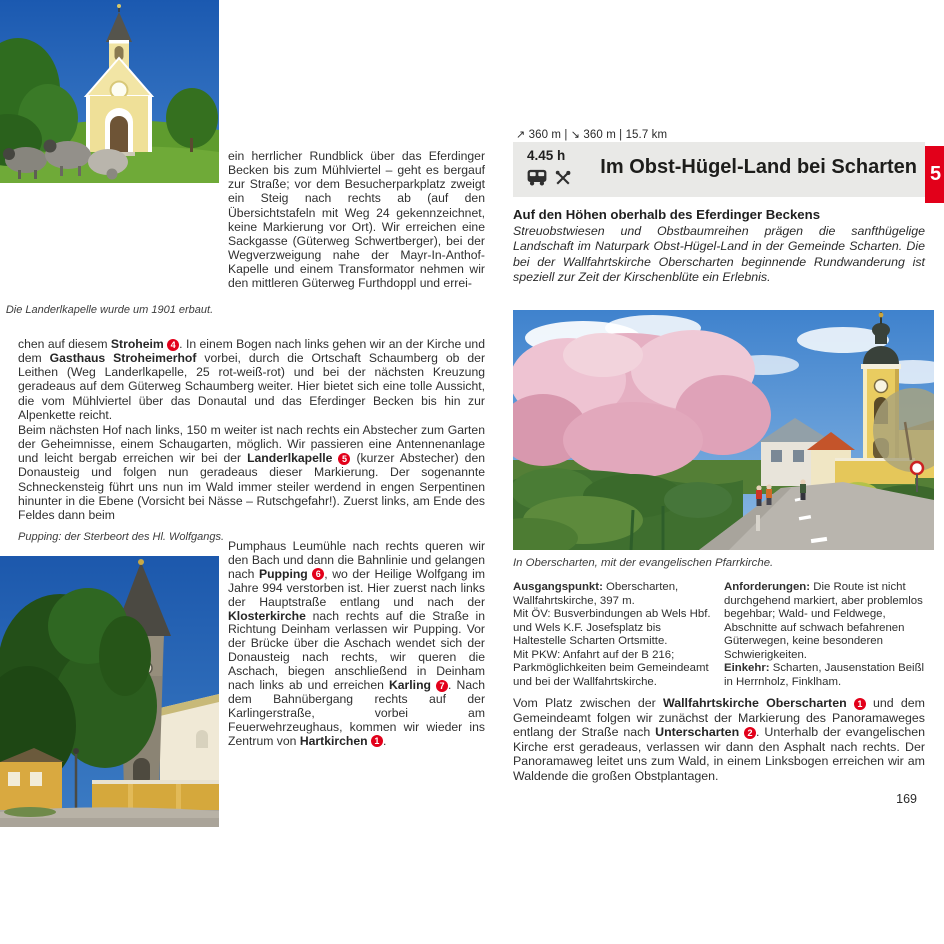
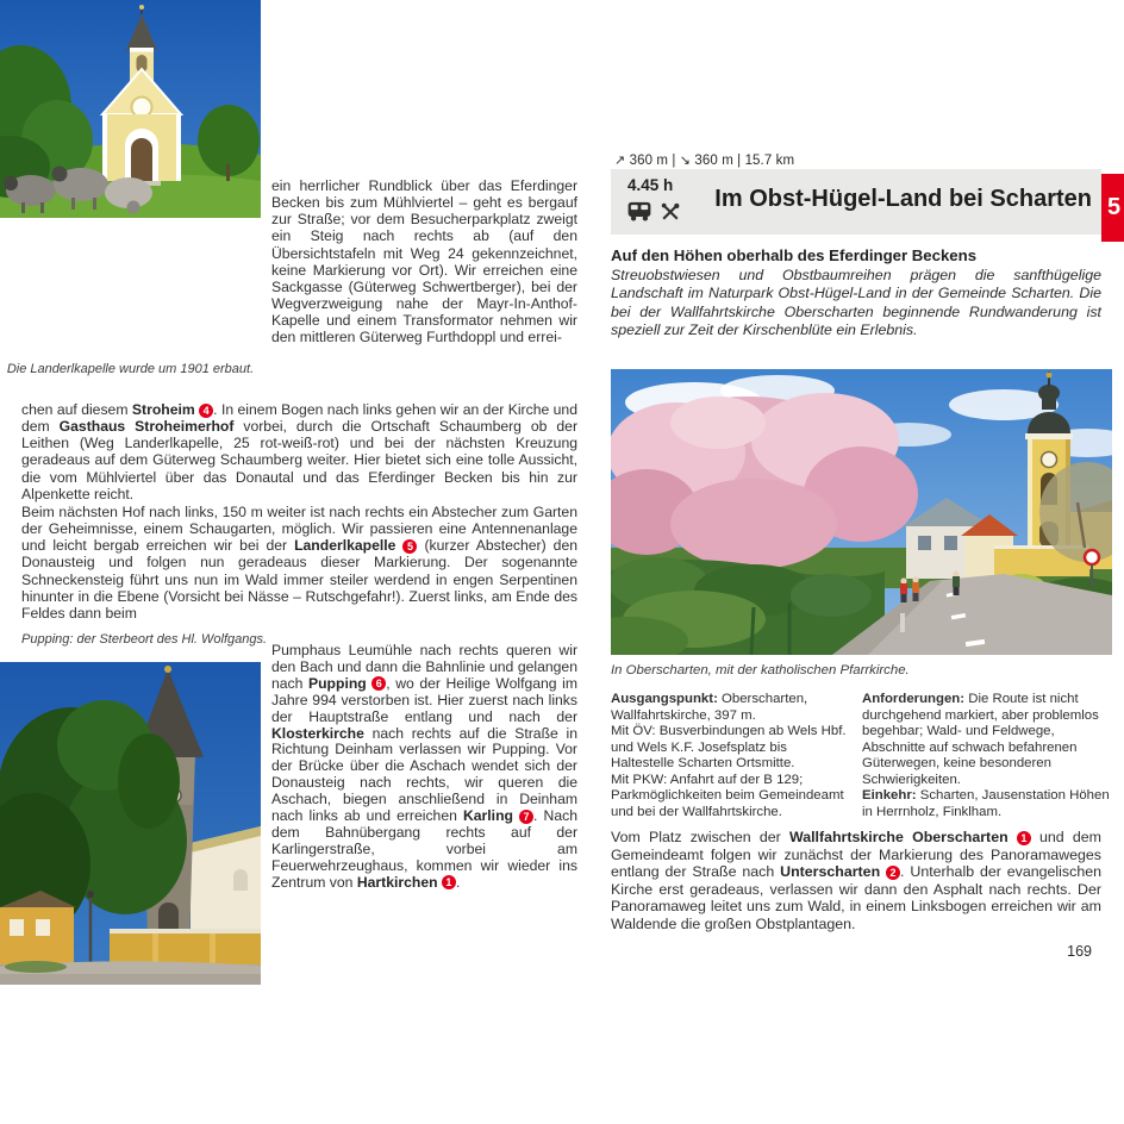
  Die Landerlkapelle wurde um 1901 erbaut.
  ein herrlicher Rundblick über das Eferdinger Becken bis zum Mühlviertel – geht es bergauf zur Straße; vor dem Besucherparkplatz zweigt ein Steig nach rechts ab (auf den Übersichtstafeln mit Weg 24 gekennzeichnet, keine Markierung vor Ort). Wir erreichen eine Sackgasse (Güterweg Schwertberger), bei der Wegverzweigung nahe der Mayr-In-Anthof-Kapelle und einem Transformator nehmen wir den mittleren Güterweg Furthdoppl und errei-
  chen auf diesem Stroheim 4 . In einem Bogen nach links gehen wir an der Kirche und dem Gasthaus Stroheimerhof vorbei, durch die Ortschaft Schaumberg ob der Leithen (Weg Landerlkapelle, 25 rot-weiß-rot) und bei der nächsten Kreuzung geradeaus auf dem Güterweg Schaumberg weiter. Hier bietet sich eine tolle Aussicht, die vom Mühlviertel über das Donautal und das Eferdinger Becken bis hin zur Alpenkette reicht.
  Beim nächsten Hof nach links, 150 m weiter ist nach rechts ein Abstecher zum Garten der Geheimnisse, einem Schaugarten, möglich. Wir passieren eine Antennenanlage und leicht bergab erreichen wir bei der Landerlkapelle 5 (kurzer Abstecher) den Donausteig und folgen nun geradeaus dieser Markierung. Der sogenannte Schneckensteig führt uns nun im Wald immer steiler werdend in engen Serpentinen hinunter in die Ebene (Vorsicht bei Nässe – Rutschgefahr!). Zuerst links, am Ende des Feldes dann beim
  Pupping: der Sterbeort des Hl. Wolfgangs.
  Pumphaus Leumühle nach rechts queren wir den Bach und dann die Bahnlinie und gelangen nach Pupping 6 , wo der Heilige Wolfgang im Jahre 994 verstorben ist. Hier zuerst nach links der Hauptstraße entlang und nach der Klosterkirche nach rechts auf die Straße in Richtung Deinham verlassen wir Pupping. Vor der Brücke über die Aschach wendet sich der Donausteig nach rechts, wir queren die Aschach, biegen anschließend in Deinham nach links ab und erreichen Karling 7 . Nach dem Bahnübergang rechts auf der Karlingerstraße, vorbei am Feuerwehrzeughaus, kommen wir wieder ins Zentrum von Hartkirchen 1 .
  ↗ 360 m | ↘ 360 m | 15.7 km
  4.45 h
  Im Obst-Hügel-Land bei Scharten
  5
  Auf den Höhen oberhalb des Eferdinger Beckens
  Streuobstwiesen und Obstbaumreihen prägen die sanfthügelige Landschaft im Naturpark Obst-Hügel-Land in der Gemeinde Scharten. Die bei der Wallfahrtskirche Oberscharten beginnende Rundwanderung ist speziell zur Zeit der Kirschenblüte ein Erlebnis.
- In Oberscharten, mit der evangelischen Pfarrkirche.
+ In Oberscharten, mit der katholischen Pfarrkirche.
  Ausgangspunkt: Oberscharten, Wallfahrtskirche, 397 m.
  Mit ÖV: Busverbindungen ab Wels Hbf. und Wels K.F. Josefsplatz bis Haltestelle Scharten Ortsmitte.
- Mit PKW: Anfahrt auf der B 216; Parkmöglichkeiten beim Gemeindeamt und bei der Wallfahrtskirche.
+ Mit PKW: Anfahrt auf der B 129; Parkmöglichkeiten beim Gemeindeamt und bei der Wallfahrtskirche.
  Anforderungen: Die Route ist nicht durchgehend markiert, aber problemlos begehbar; Wald- und Feldwege, Abschnitte auf schwach befahrenen Güterwegen, keine besonderen Schwierigkeiten.
- Einkehr: Scharten, Jausenstation Beißl in Herrnholz, Finklham.
+ Einkehr: Scharten, Jausenstation Höhen in Herrnholz, Finklham.
  Vom Platz zwischen der Wallfahrtskirche Oberscharten 1 und dem Gemeindeamt folgen wir zunächst der Markierung des Panoramaweges entlang der Straße nach Unterscharten 2 . Unterhalb der evangelischen Kirche erst geradeaus, verlassen wir dann den Asphalt nach rechts. Der Panoramaweg leitet uns zum Wald, in einem Linksbogen erreichen wir am Waldende die großen Obstplantagen.
  169
